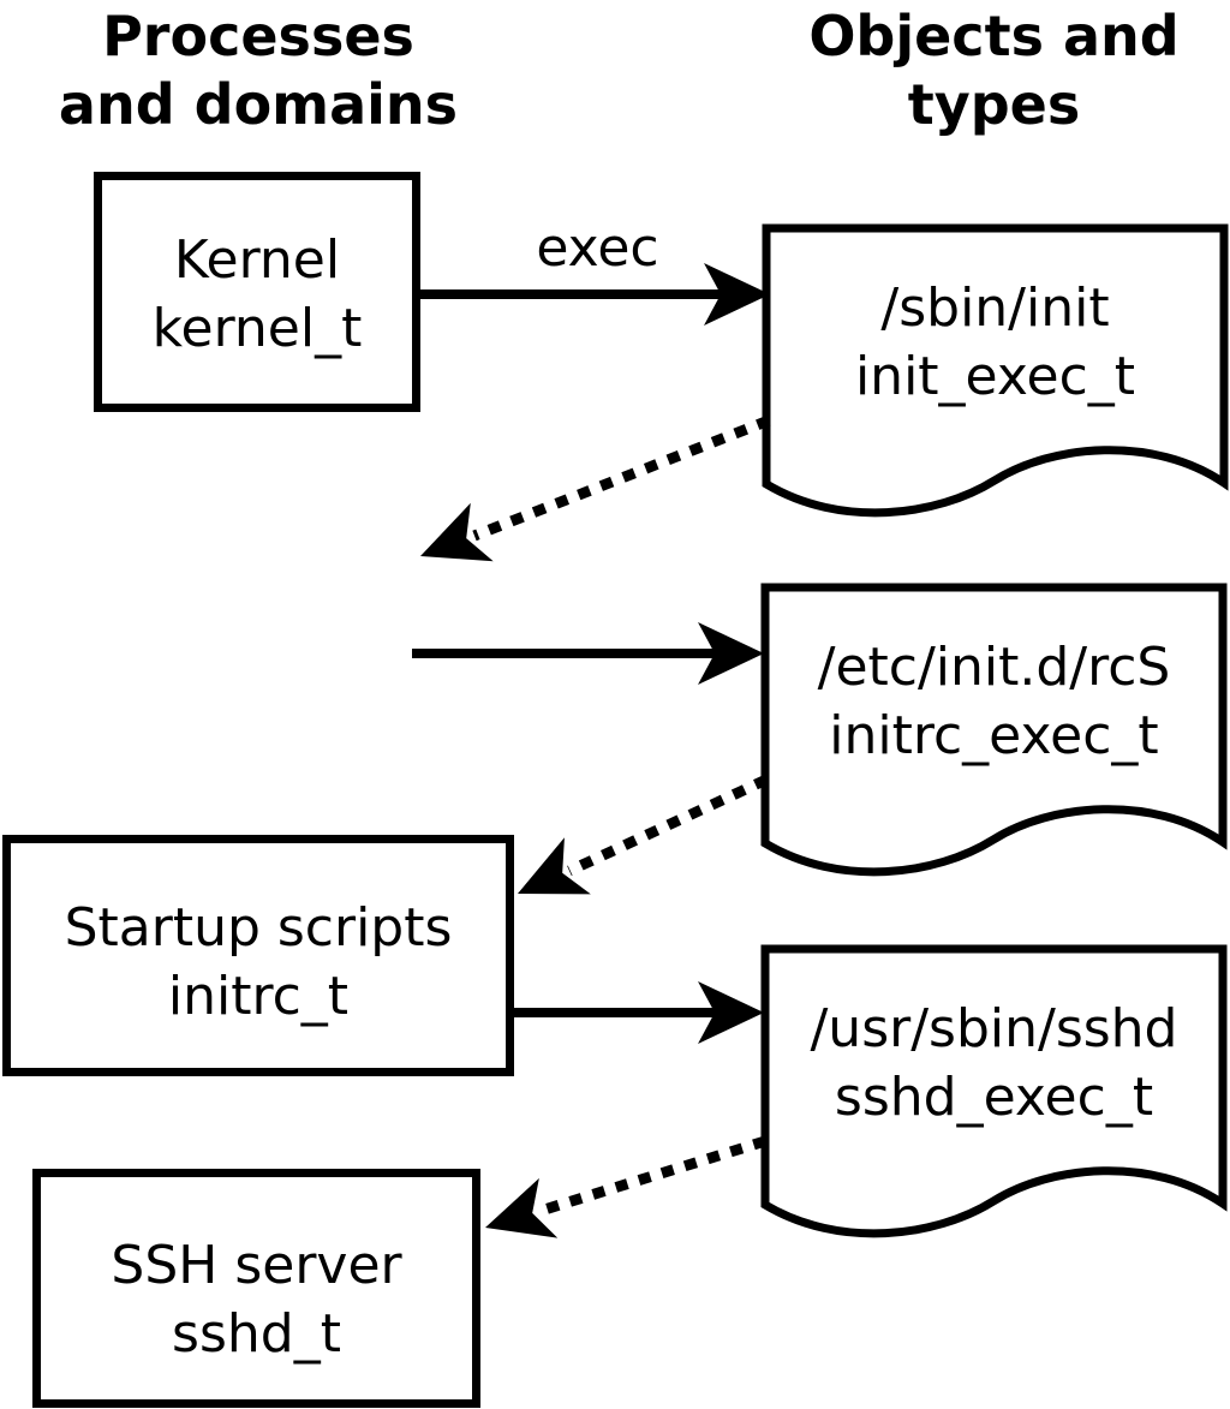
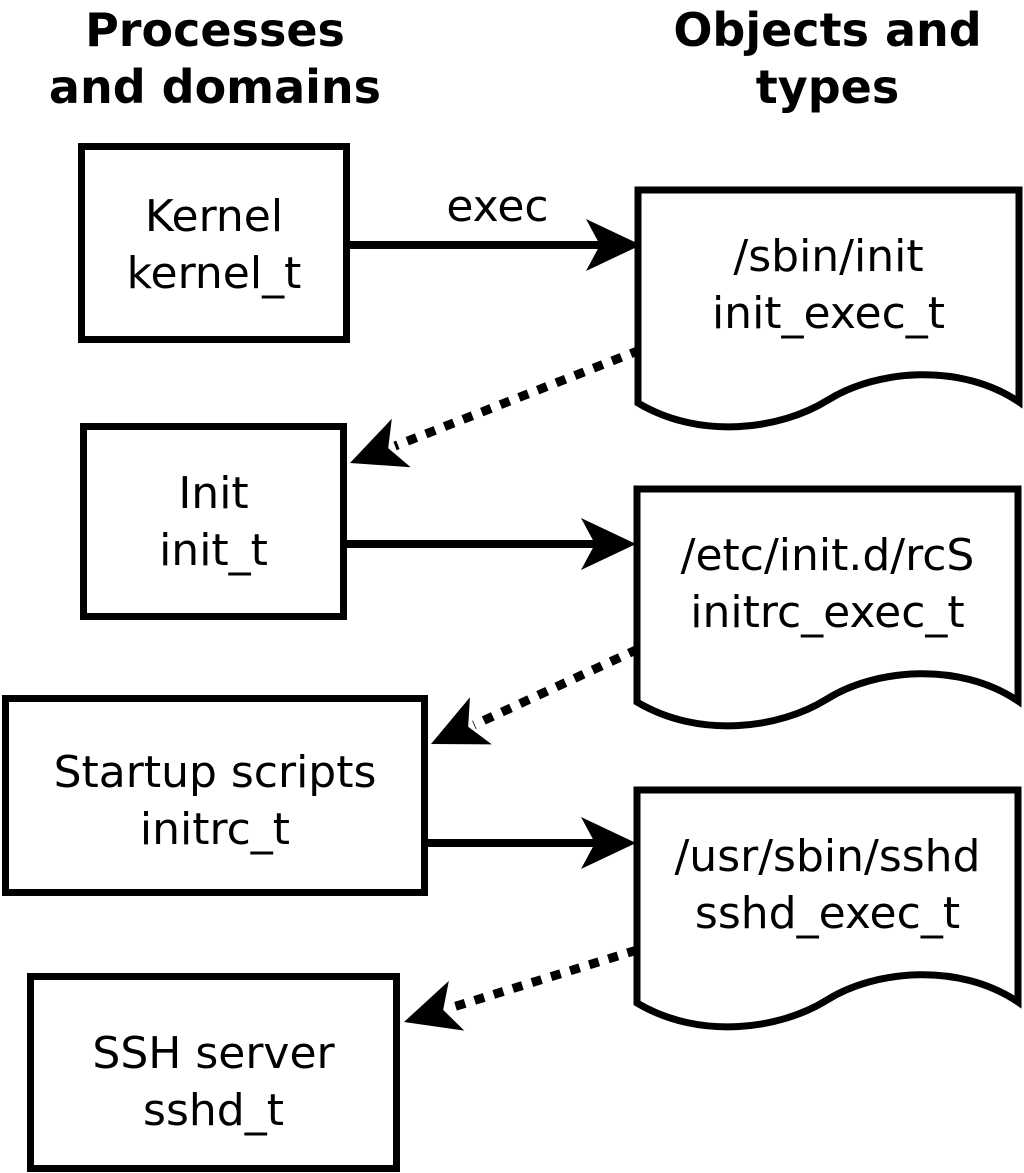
  Processes
  and domains
  Objects and
  types
  exec
  Kernel
  kernel_t
+ Init
+ init_t
  Startup scripts
  initrc_t
  SSH server
  sshd_t
  /sbin/init
  init_exec_t
  /etc/init.d/rcS
  initrc_exec_t
  /usr/sbin/sshd
  sshd_exec_t
